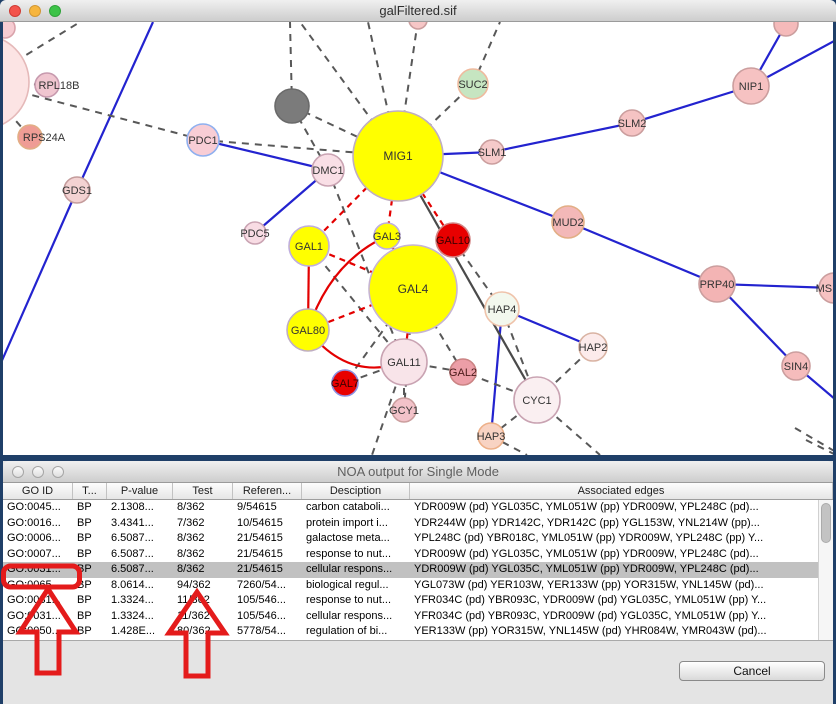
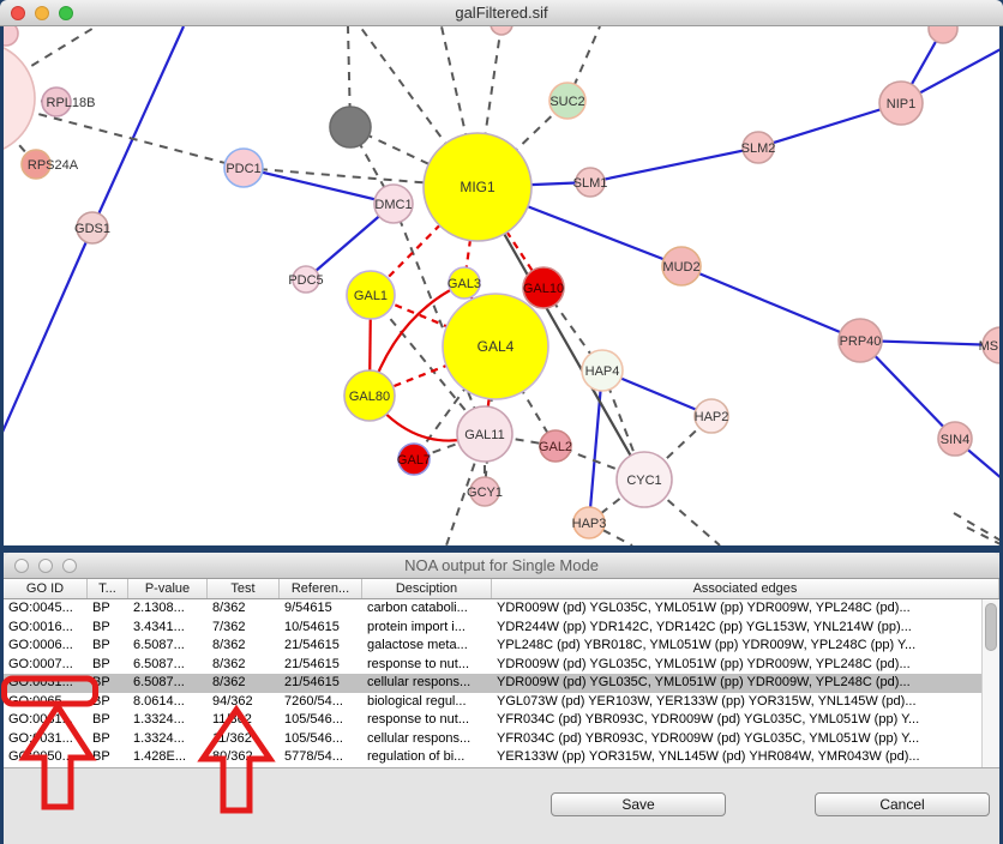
  galFiltered.sif
  RPL18B
  RPS24A
  GDS1
  PDC1
  DMC1
  MIG1
  SUC2
  SLM1
  SLM2
  NIP1
  MUD2
  PRP40
  SIN4
  HAP2
  HAP4
  PDC5
  GAL1
  GAL3
  GAL10
  GAL4
  GAL80
  GAL11
  GAL2
  GAL7
  GCY1
  HAP3
  CYC1
  NOA output for Single Mode
  GO ID
  T...
  P-value
  Test
  Referen...
  Desciption
  Associated edges
  GO:0045...
  BP
  2.1308...
  8/362
  9/54615
  carbon cataboli...
  YDR009W (pd) YGL035C, YML051W (pp) YDR009W, YPL248C (pd)...
  GO:0016...
  BP
  3.4341...
  7/362
  10/54615
  protein import i...
  YDR244W (pp) YDR142C, YDR142C (pp) YGL153W, YNL214W (pp)...
  GO:0006...
  BP
  6.5087...
  8/362
  21/54615
  galactose meta...
  YPL248C (pd) YBR018C, YML051W (pp) YDR009W, YPL248C (pp) Y...
  GO:0007...
  BP
  6.5087...
  8/362
  21/54615
  response to nut...
  YDR009W (pd) YGL035C, YML051W (pp) YDR009W, YPL248C (pd)...
  GO:0031...
  6.5087...
  8/362
  21/54615
  cellular respons...
  YDR009W (pd) YGL035C, YML051W (pp) YDR009W, YPL248C (pd)...
  8.0614...
  94/362
  7260/54...
  biological regul...
  YGL073W (pd) YER103W, YER133W (pp) YOR315W, YNL145W (pd)...
  GO:001.
  BP
  1.3324...
  105/546...
  response to nut...
  YFR034C (pd) YBR093C, YDR009W (pd) YGL035C, YML051W (pp) Y...
  GO:031...
  BP
  1.3324...
  1/362
  105/546...
  cellular respons...
  YFR034C (pd) YBR093C, YDR009W (pd) YGL035C, YML051W (pp) Y...
  BP
  1.428E...
  5778/54...
  regulation of bi...
  YER133W (pp) YOR315W, YNL145W (pd) YHR084W, YMR043W (pd)...
+ Save
  Cancel
